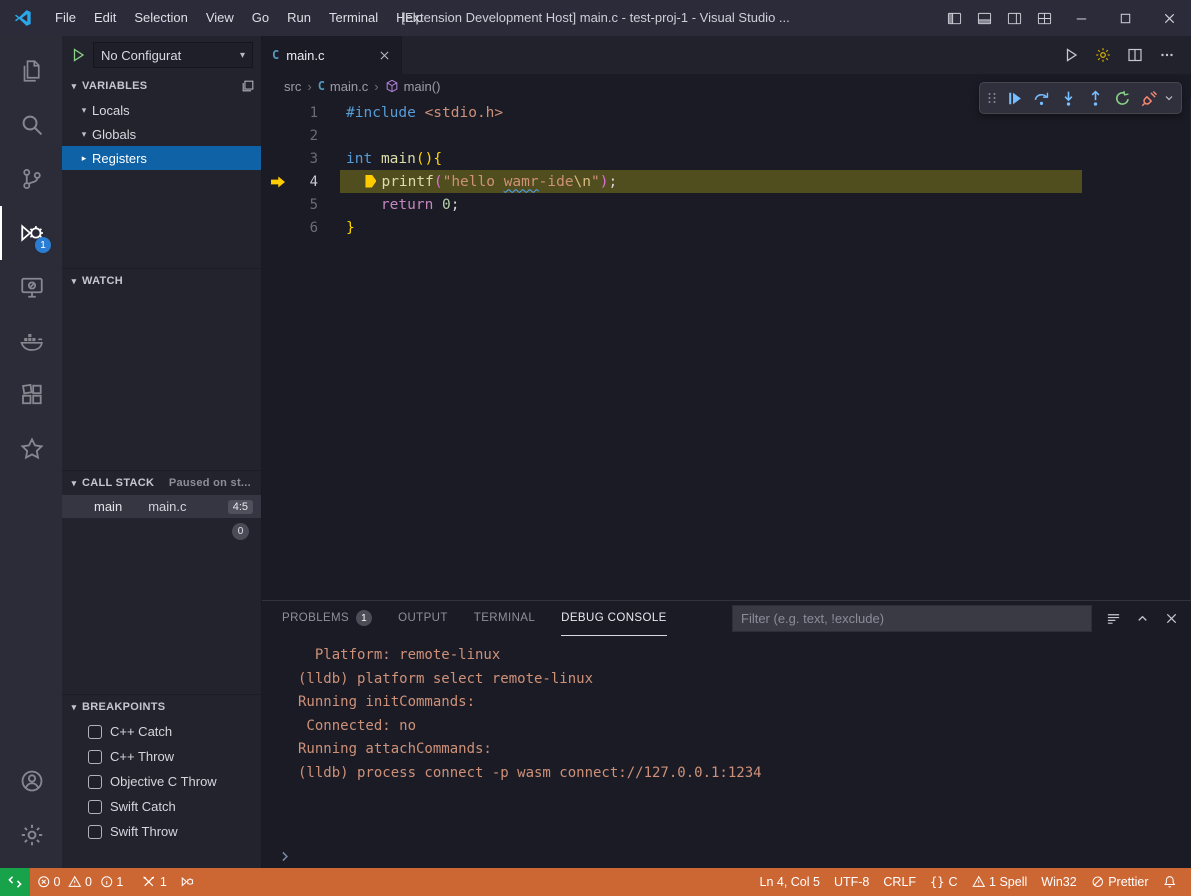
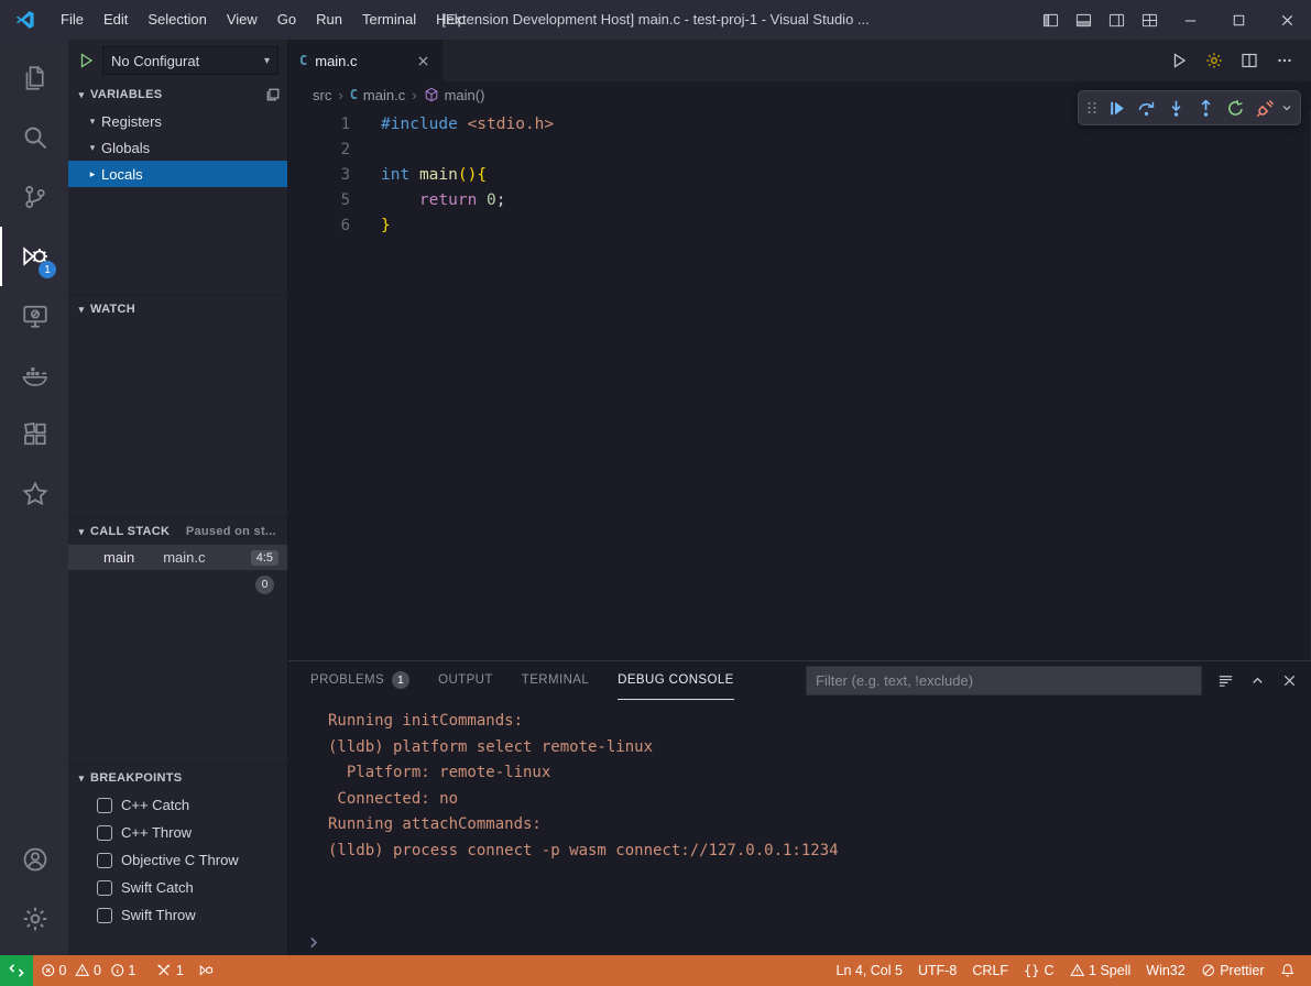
  File
  Edit
  Selection
  View
  Go
  Run
  Terminal
  Help
  [Extension Development Host] main.c - test-proj-1 - Visual Studio ...
  1
  No Configurat
  ▾
  ▾
  VARIABLES
  ▾
- Locals
+ Registers
  ▾
  Globals
  ▸
- Registers
+ Locals
  ▾
  WATCH
  ▾
  CALL STACK
  Paused on st...
  main
  main.c
  4:5
  0
  ▾
  BREAKPOINTS
  C++ Catch
  C++ Throw
  Objective C Throw
  Swift Catch
  Swift Throw
  C
  main.c
  src
  ›
  C
  main.c
  ›
  main()
  1
  #include <stdio.h>
  2
  3
  int main(){
- 4
- printf("hello wamr-ide\n");
  5
  return 0;
  6
  }
  PROBLEMS
  1
  OUTPUT
  TERMINAL
  DEBUG CONSOLE
  Filter (e.g. text, !exclude)
- Platform: remote-linux
+ Running initCommands:
  (lldb) platform select remote-linux
- Running initCommands:
+ Platform: remote-linux
  Connected: no
  Running attachCommands:
  (lldb) process connect -p wasm connect://127.0.0.1:1234
  0
  0
  1
  1
  Ln 4, Col 5
  UTF-8
  CRLF
  {}
  C
  1 Spell
  Win32
  Prettier
